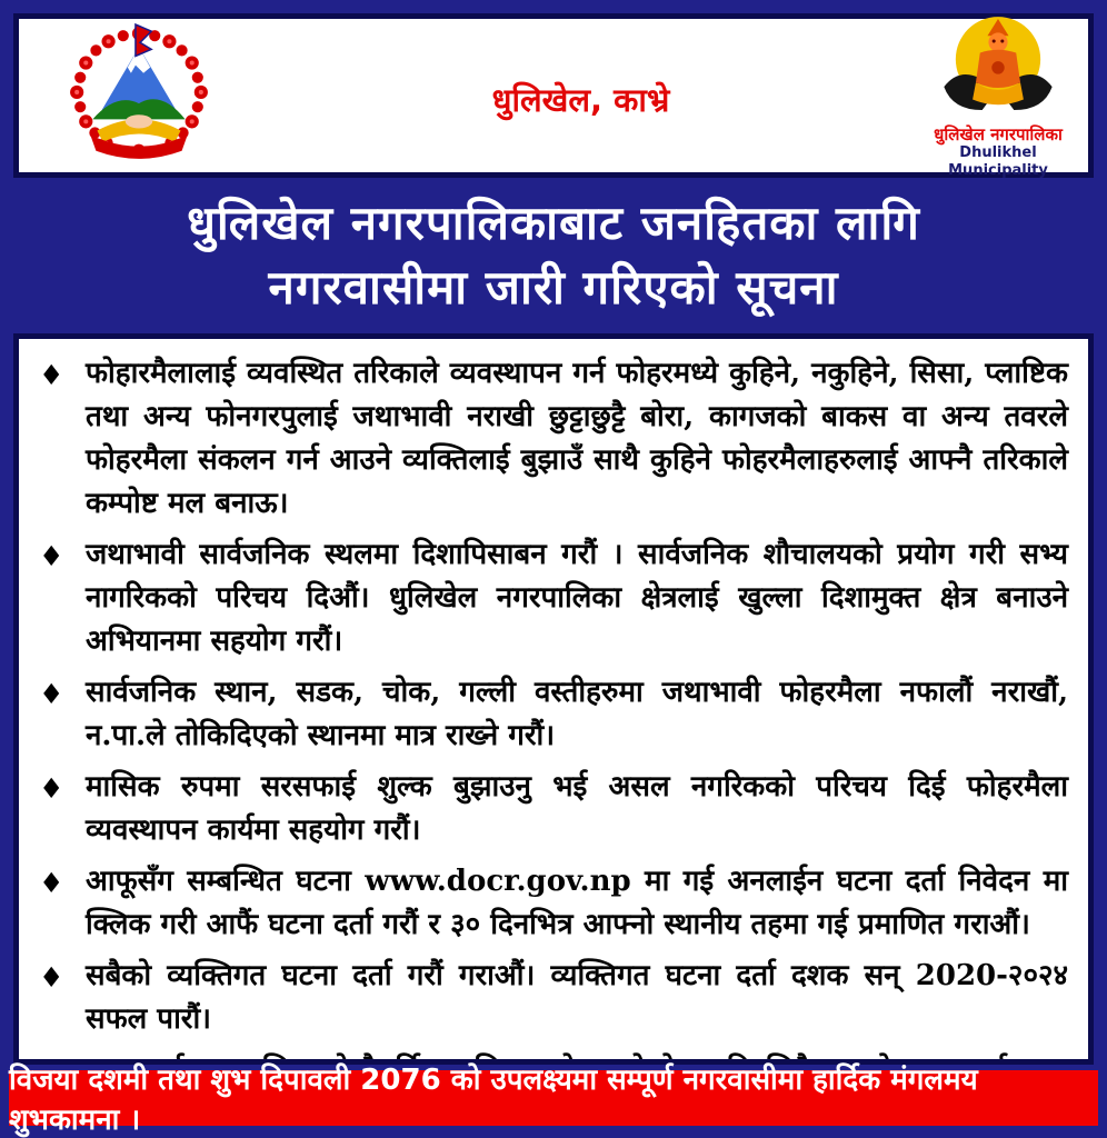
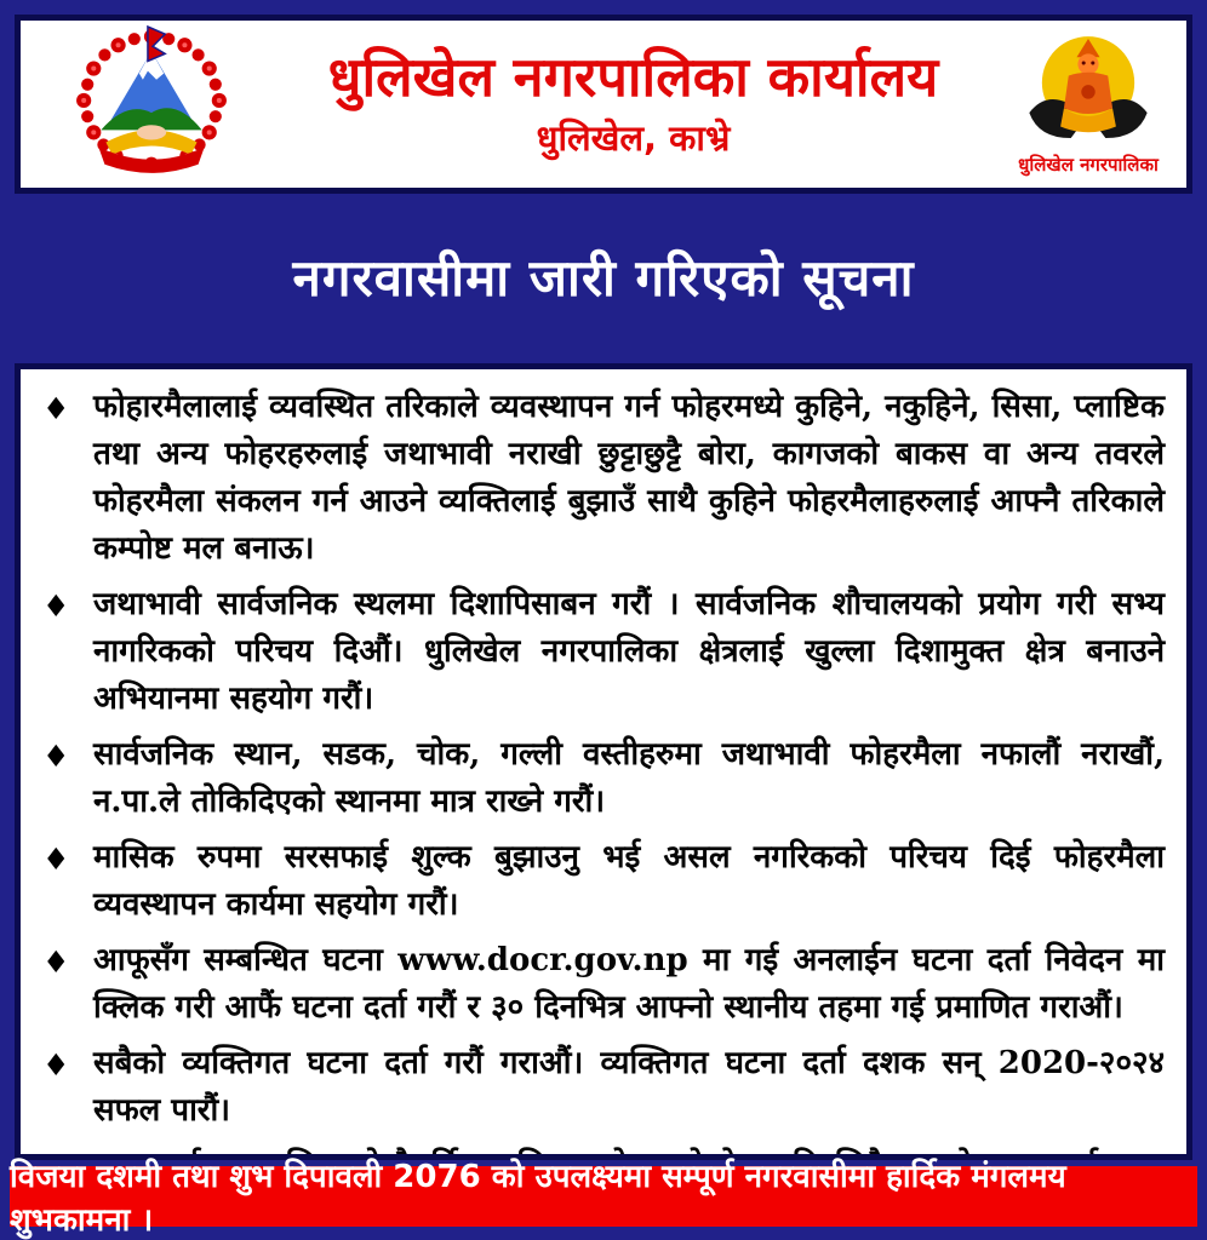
+ धुलिखेल नगरपालिका कार्यालय
  धुलिखेल, काभ्रे
  धुलिखेल नगरपालिका
- Dhulikhel Municipality
- धुलिखेल नगरपालिकाबाट जनहितका लागि
  नगरवासीमा जारी गरिएको सूचना
  ♦
- फोहारमैलालाई व्यवस्थित तरिकाले व्यवस्थापन गर्न फोहरमध्ये कुहिने, नकुहिने, सिसा, प्लाष्टिक तथा अन्य फोनगरपुलाई जथाभावी नराखी छुट्टाछुट्टै बोरा, कागजको बाकस वा अन्य तवरले फोहरमैला संकलन गर्न आउने व्यक्तिलाई बुझाउँ साथै कुहिने फोहरमैलाहरुलाई आफ्नै तरिकाले कम्पोष्ट मल बनाऊ।
+ फोहारमैलालाई व्यवस्थित तरिकाले व्यवस्थापन गर्न फोहरमध्ये कुहिने, नकुहिने, सिसा, प्लाष्टिक तथा अन्य फोहरहरुलाई जथाभावी नराखी छुट्टाछुट्टै बोरा, कागजको बाकस वा अन्य तवरले फोहरमैला संकलन गर्न आउने व्यक्तिलाई बुझाउँ साथै कुहिने फोहरमैलाहरुलाई आफ्नै तरिकाले कम्पोष्ट मल बनाऊ।
  ♦
  जथाभावी सार्वजनिक स्थलमा दिशापिसाबन गरौं । सार्वजनिक शौचालयको प्रयोग गरी सभ्य नागरिकको परिचय दिऔं। धुलिखेल नगरपालिका क्षेत्रलाई खुल्ला दिशामुक्त क्षेत्र बनाउने अभियानमा सहयोग गरौं।
  ♦
  सार्वजनिक स्थान, सडक, चोक, गल्ली वस्तीहरुमा जथाभावी फोहरमैला नफालौं नराखौं, न.पा.ले तोकिदिएको स्थानमा मात्र राख्ने गरौं।
  ♦
  मासिक रुपमा सरसफाई शुल्क बुझाउनु भई असल नगरिकको परिचय दिई फोहरमैला व्यवस्थापन कार्यमा सहयोग गरौं।
  ♦
  आफूसँग सम्बन्धित घटना www.docr.gov.np मा गई अनलाईन घटना दर्ता निवेदन मा क्लिक गरी आफैं घटना दर्ता गरौं र ३० दिनभित्र आफ्नो स्थानीय तहमा गई प्रमाणित गराऔं।
  ♦
  सबैको व्यक्तिगत घटना दर्ता गरौं गराऔं। व्यक्तिगत घटना दर्ता दशक सन् 2020-२०२४ सफल पारौं।
  विजया दशमी तथा शुभ दिपावली 2076 को उपलक्ष्यमा सम्पूर्ण नगरवासीमा हार्दिक मंगलमय शुभकामना ।
